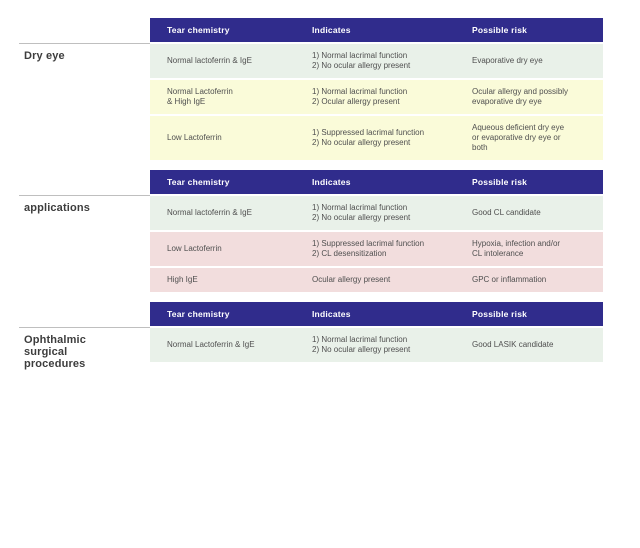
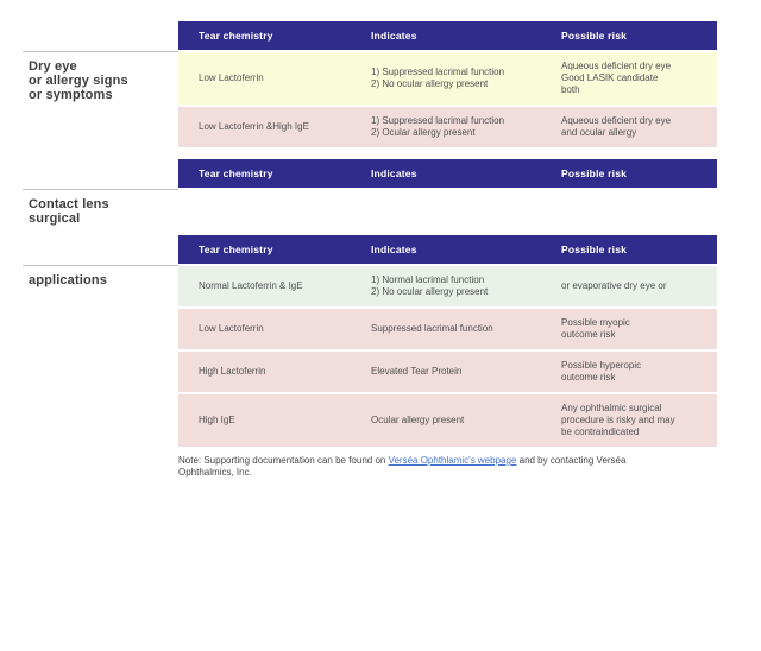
  Dry eye
+ or allergy signs
+ or symptoms
  Tear chemistry	Indicates	Possible risk
- Normal lactoferrin & IgE	1) Normal lacrimal function2) No ocular allergy present	Evaporative dry eye
- Normal Lactoferrin& High IgE	1) Normal lacrimal function2) Ocular allergy present	Ocular allergy and possiblyevaporative dry eye
- Low Lactoferrin	1) Suppressed lacrimal function2) No ocular allergy present	Aqueous deficient dry eyeor evaporative dry eye orboth
+ Low Lactoferrin	1) Suppressed lacrimal function2) No ocular allergy present	Aqueous deficient dry eyeGood LASIK candidateboth
+ Low Lactoferrin &High IgE	1) Suppressed lacrimal function2) Ocular allergy present	Aqueous deficient dry eyeand ocular allergy
+ Contact lens
- applications
+ surgical
  Tear chemistry	Indicates	Possible risk
- Normal lactoferrin & IgE	1) Normal lacrimal function2) No ocular allergy present	Good CL candidate
- Low Lactoferrin	1) Suppressed lacrimal function2) CL desensitization	Hypoxia, infection and/orCL intolerance
- High IgE	Ocular allergy present	GPC or inflammation
- Ophthalmic
- surgical
+ applications
- procedures
  Tear chemistry	Indicates	Possible risk
- Normal Lactoferrin & IgE	1) Normal lacrimal function2) No ocular allergy present	Good LASIK candidate
+ Normal Lactoferrin & IgE	1) Normal lacrimal function2) No ocular allergy present	or evaporative dry eye or
+ Low Lactoferrin	Suppressed lacrimal function	Possible myopicoutcome risk
+ High Lactoferrin	Elevated Tear Protein	Possible hyperopicoutcome risk
+ High IgE	Ocular allergy present	Any ophthalmic surgicalprocedure is risky and maybe contraindicated
+ Note: Supporting documentation can be found on Verséa Ophthlamic's webpage and by contacting Verséa
+ Ophthalmics, Inc.
